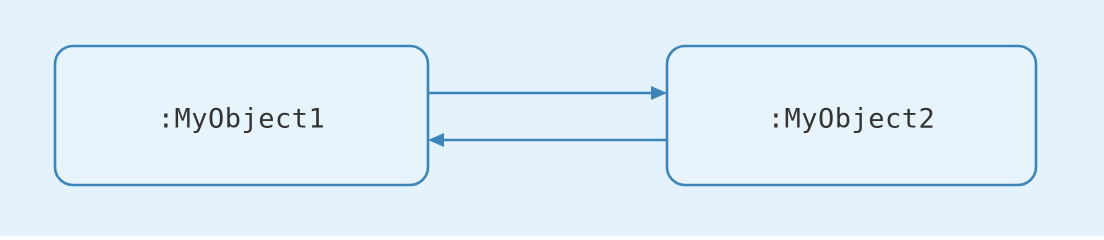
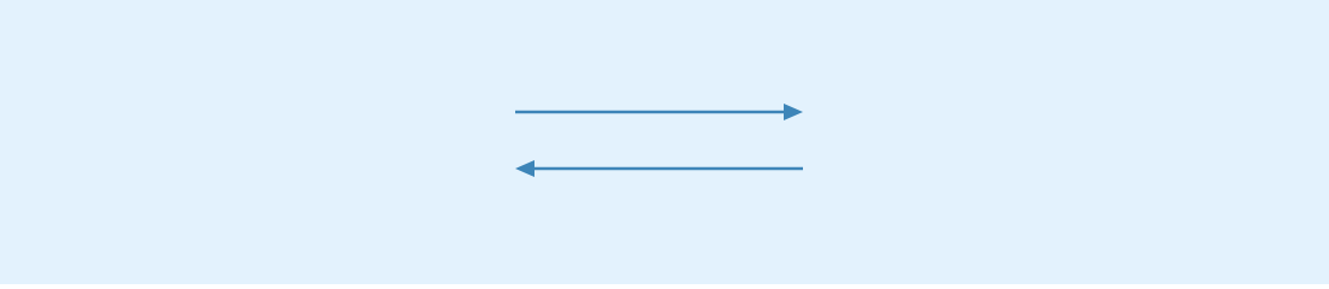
- :MyObject1
- :MyObject2
